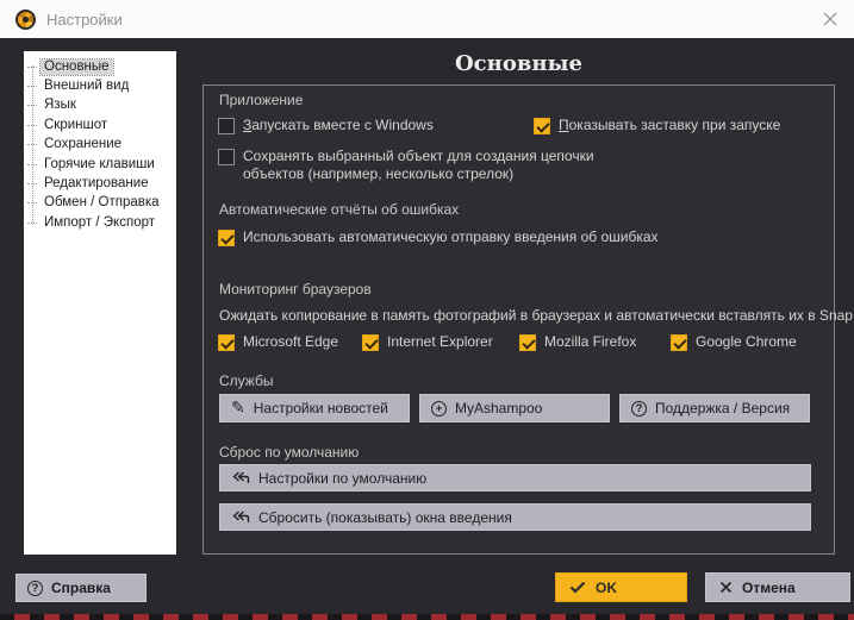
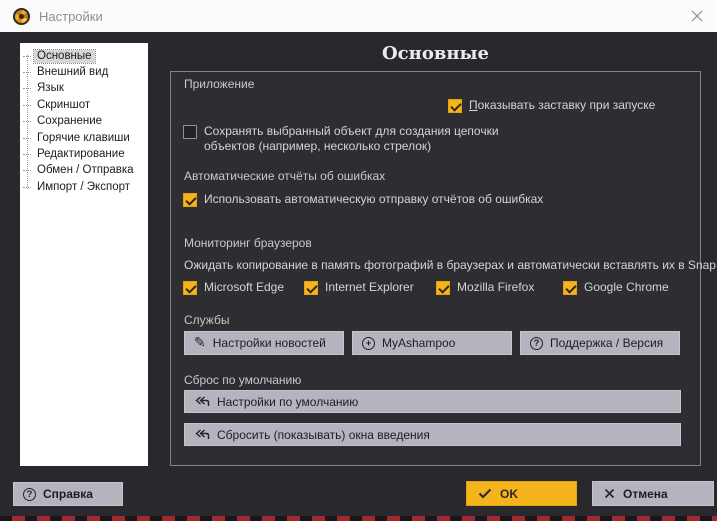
  Настройки
  Основные
  Внешний вид
  Язык
  Скриншот
  Сохранение
  Горячие клавиши
  Редактирование
  Обмен / Отправка
  Импорт / Экспорт
  Основные
  Приложение
- Запускать вместе с Windows
  Показывать заставку при запуске
  Сохранять выбранный объект для создания цепочки объектов (например, несколько стрелок)
  Автоматические отчёты об ошибках
- Использовать автоматическую отправку введения об ошибках
+ Использовать автоматическую отправку отчётов об ошибках
  Мониторинг браузеров
  Ожидать копирование в память фотографий в браузерах и автоматически вставлять их в Snap
  Microsoft Edge
  Internet Explorer
  Mozilla Firefox
  Google Chrome
  Службы
  ✎
  Настройки новостей
  +
  MyAshampoo
  ?
  Поддержка / Версия
  Сброс по умолчанию
  Настройки по умолчанию
  Сбросить (показывать) окна введения
  ?
  Справка
  OK
  Отмена
